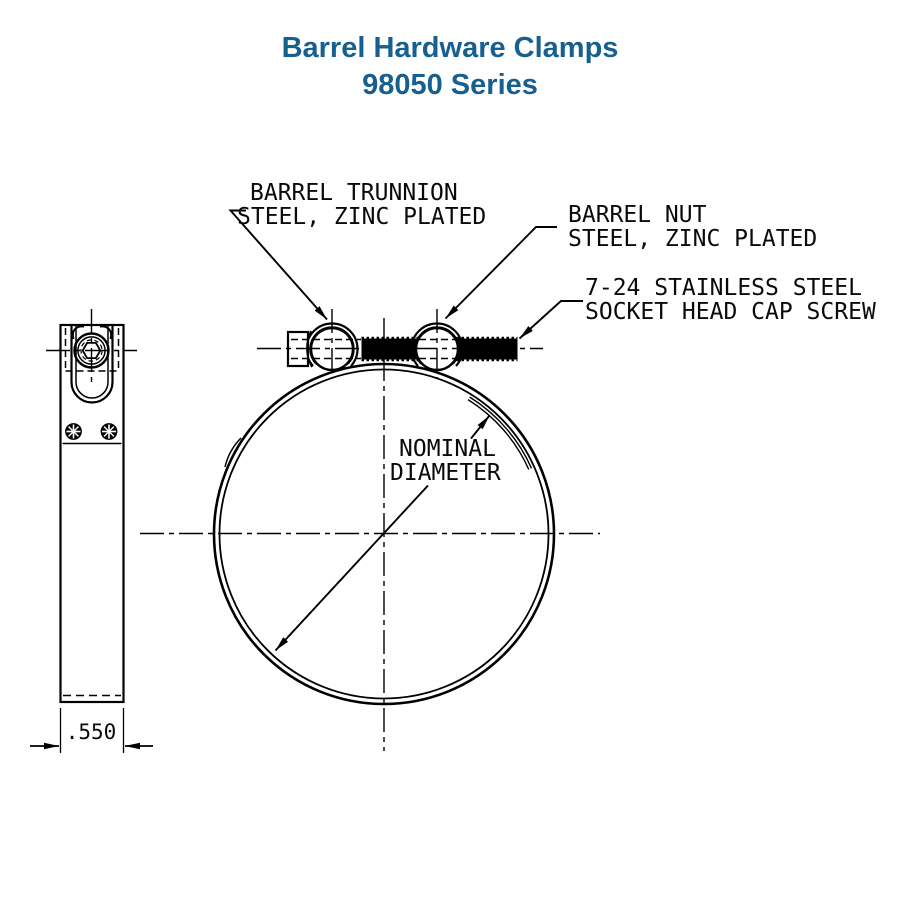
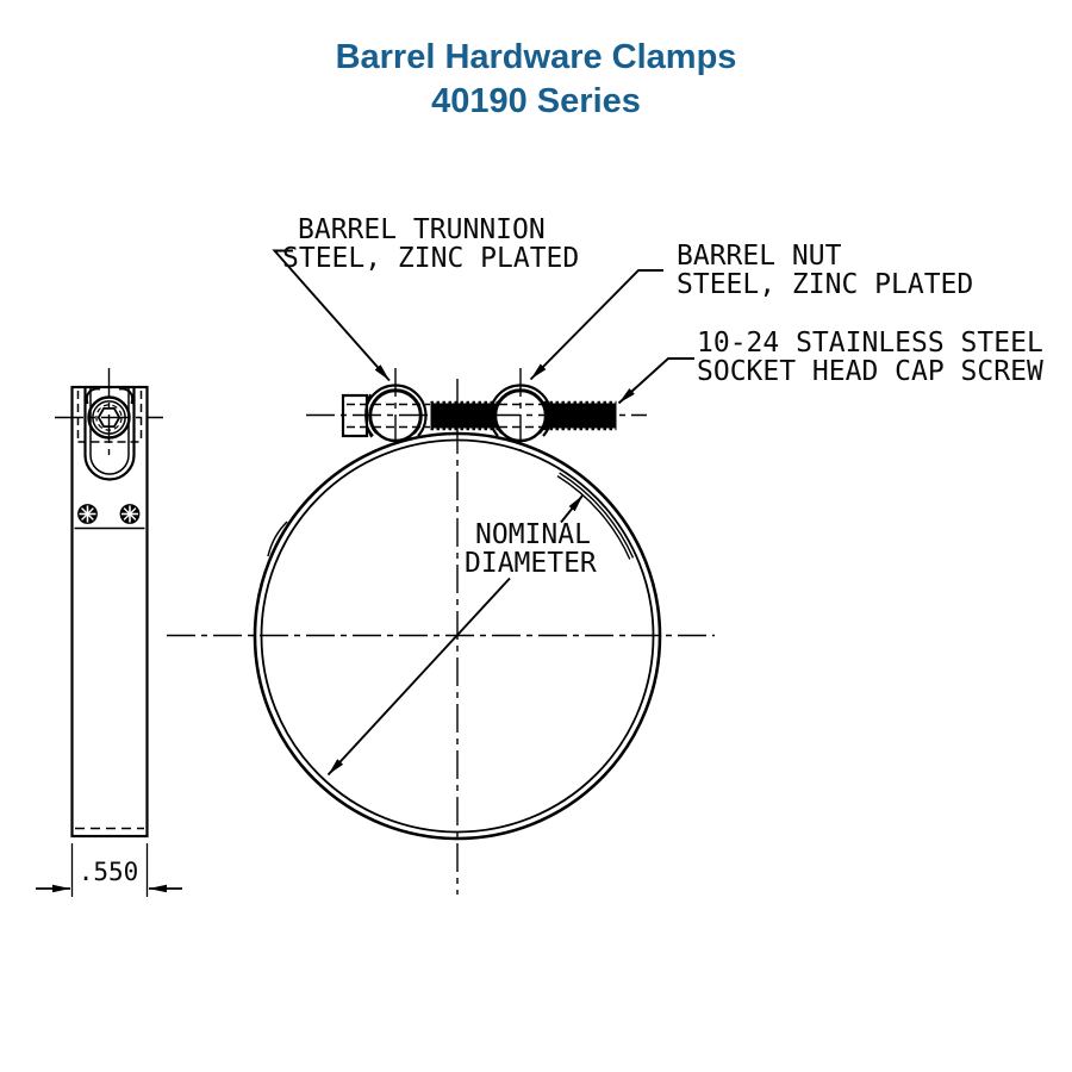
  Barrel Hardware Clamps
- 98050 Series
+ 40190 Series
  .550
  BARREL TRUNNION
  STEEL, ZINC PLATED
  BARREL NUT
  STEEL, ZINC PLATED
- 7-24 STAINLESS STEEL
+ 10-24 STAINLESS STEEL
  SOCKET HEAD CAP SCREW
  NOMINAL
  DIAMETER
